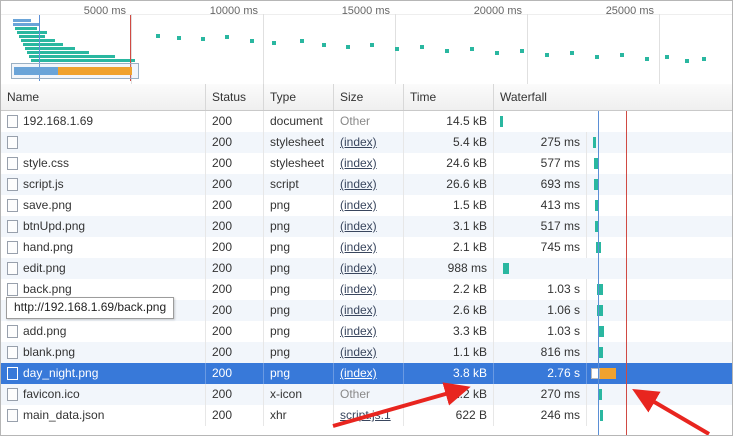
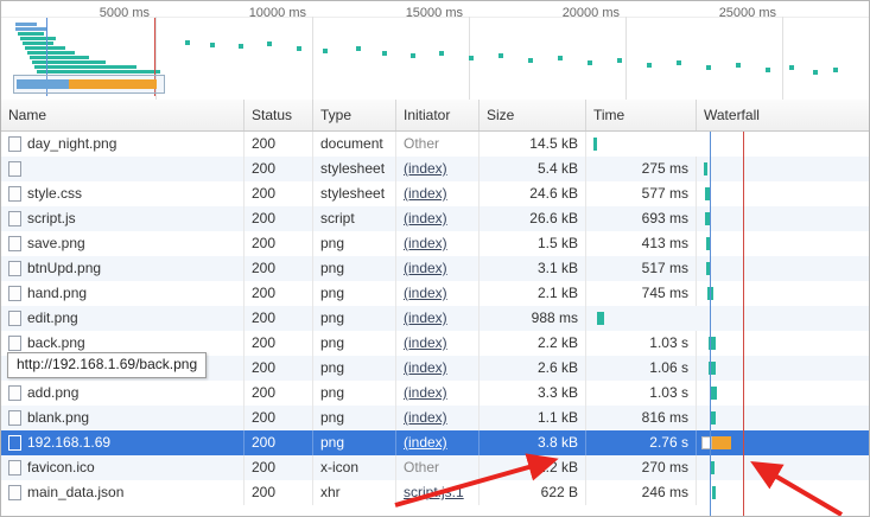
  5000 ms
  10000 ms
  15000 ms
  20000 ms
  25000 ms
  Name
  Status
  Type
+ Initiator
  Size
  Time
  Waterfall
- 192.168.1.69
+ day_night.png
  200
  document
  Other
  14.5 kB
  200
  stylesheet
  (index)
  5.4 kB
  275 ms
  style.css
  200
  stylesheet
  (index)
  24.6 kB
  577 ms
  script.js
  200
  script
  (index)
  26.6 kB
  693 ms
  save.png
  200
  png
  (index)
  1.5 kB
  413 ms
  btnUpd.png
  200
  png
  (index)
  3.1 kB
  517 ms
  hand.png
  200
  png
  (index)
  2.1 kB
  745 ms
  edit.png
  200
  png
  (index)
  988 ms
  back.png
  200
  png
  (index)
  2.2 kB
  1.03 s
  200
  png
  (index)
  2.6 kB
  1.06 s
  add.png
  200
  png
  (index)
  3.3 kB
  1.03 s
  blank.png
  200
  png
  (index)
  1.1 kB
  816 ms
- day_night.png
+ 192.168.1.69
  200
  png
  (index)
  3.8 kB
  2.76 s
  favicon.ico
  200
  x-icon
  Other
  1.2 kB
  270 ms
  main_data.json
  200
  xhr
  622 B
  246 ms
  http://192.168.1.69/back.png
